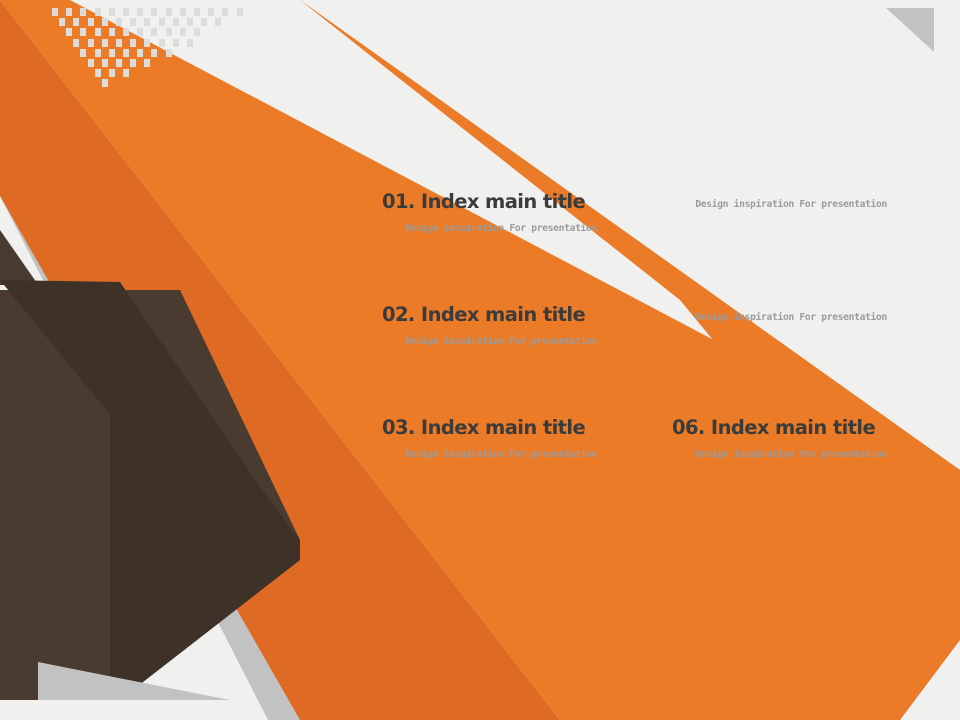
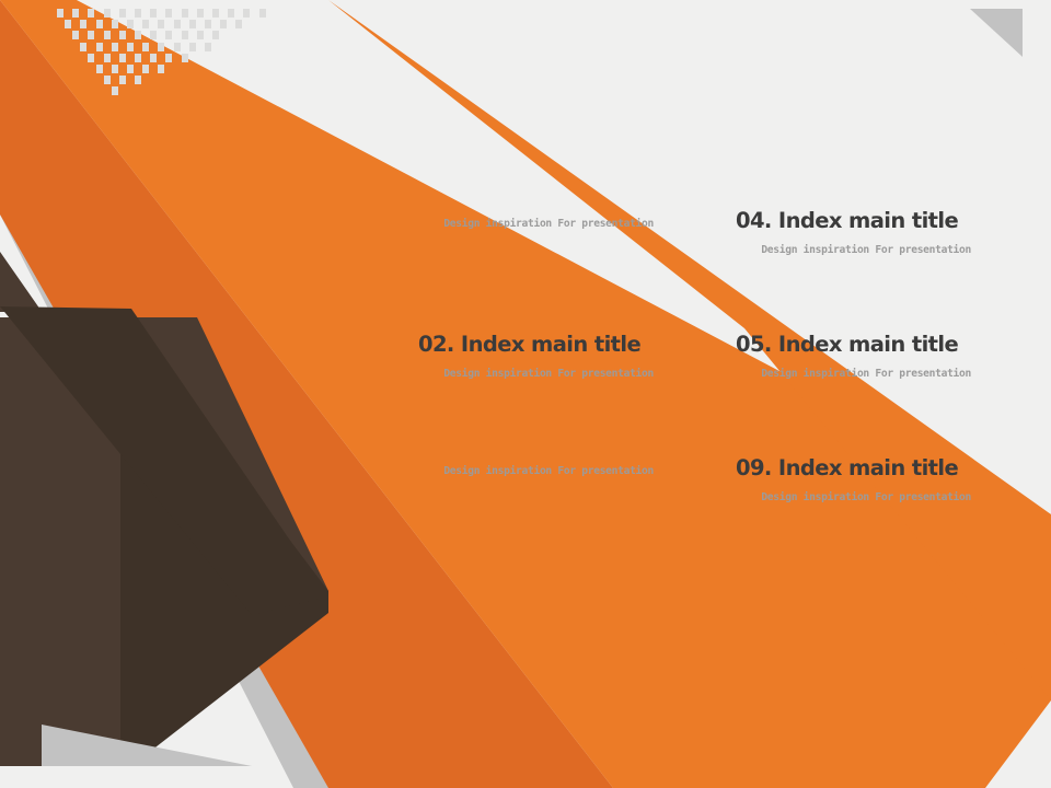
- 01. Index main title
  Design inspiration For presentation
+ 04. Index main title
  Design inspiration For presentation
  02. Index main title
  Design inspiration For presentation
+ 05. Index main title
  Design inspiration For presentation
- 03. Index main title
  Design inspiration For presentation
- 06. Index main title
+ 09. Index main title
  Design inspiration For presentation
